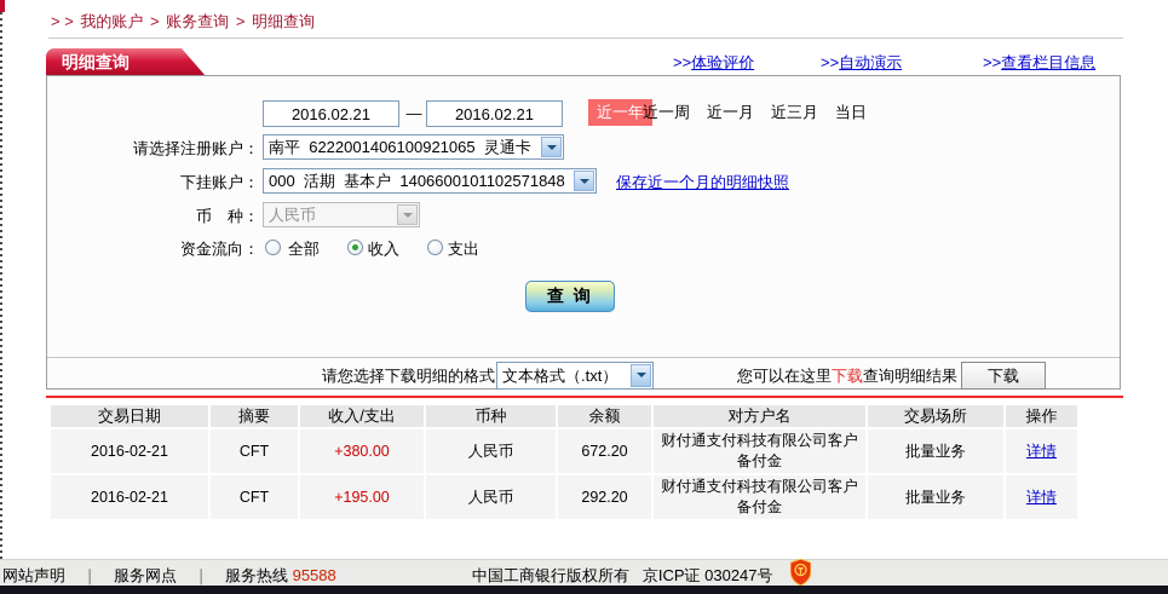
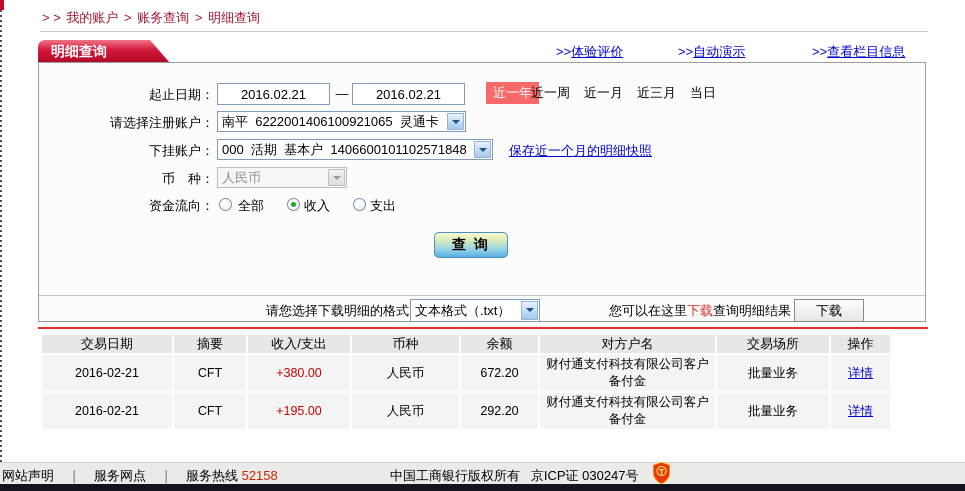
  > > 我的账户 > 账务查询 > 明细查询
  明细查询
  >>体验评价
  >>自动演示
  >>查看栏目信息
+ 起止日期：
  2016.02.21
  —
  2016.02.21
  近一年
  近一周
  近一月
  近三月
  当日
  请选择注册账户：
  南平 6222001406100921065 灵通卡
  下挂账户：
  000 活期 基本户 1406600101102571848
  保存近一个月的明细快照
  币 种：
  人民币
  资金流向：
  全部
  收入
  支出
  查 询
  请您选择下载明细的格式
  文本格式（.txt）
  您可以在这里下载查询明细结果
  下载
  交易日期	摘要	收入/支出	币种	余额	对方户名	交易场所	操作
  2016-02-21	CFT	+380.00	人民币	672.20	财付通支付科技有限公司客户备付金	批量业务	详情
  2016-02-21	CFT	+195.00	人民币	292.20	财付通支付科技有限公司客户备付金	批量业务	详情
- 网站声明 ｜ 服务网点 ｜ 服务热线 95588
+ 网站声明 ｜ 服务网点 ｜ 服务热线 52158
  中国工商银行版权所有 京ICP证 030247号
